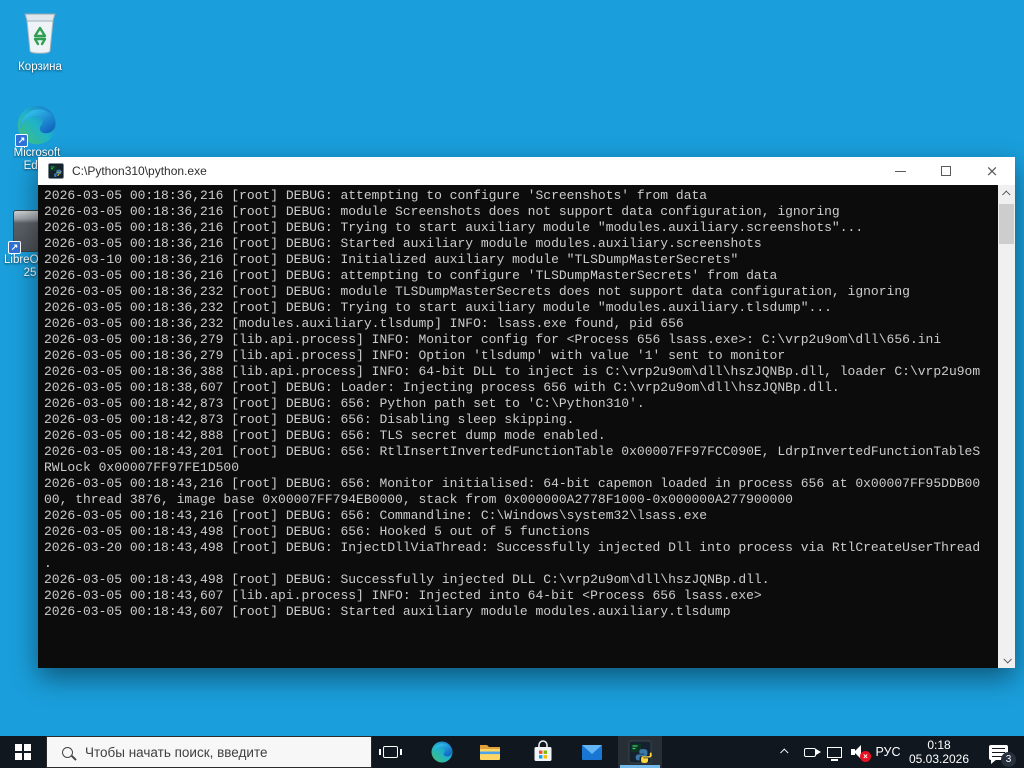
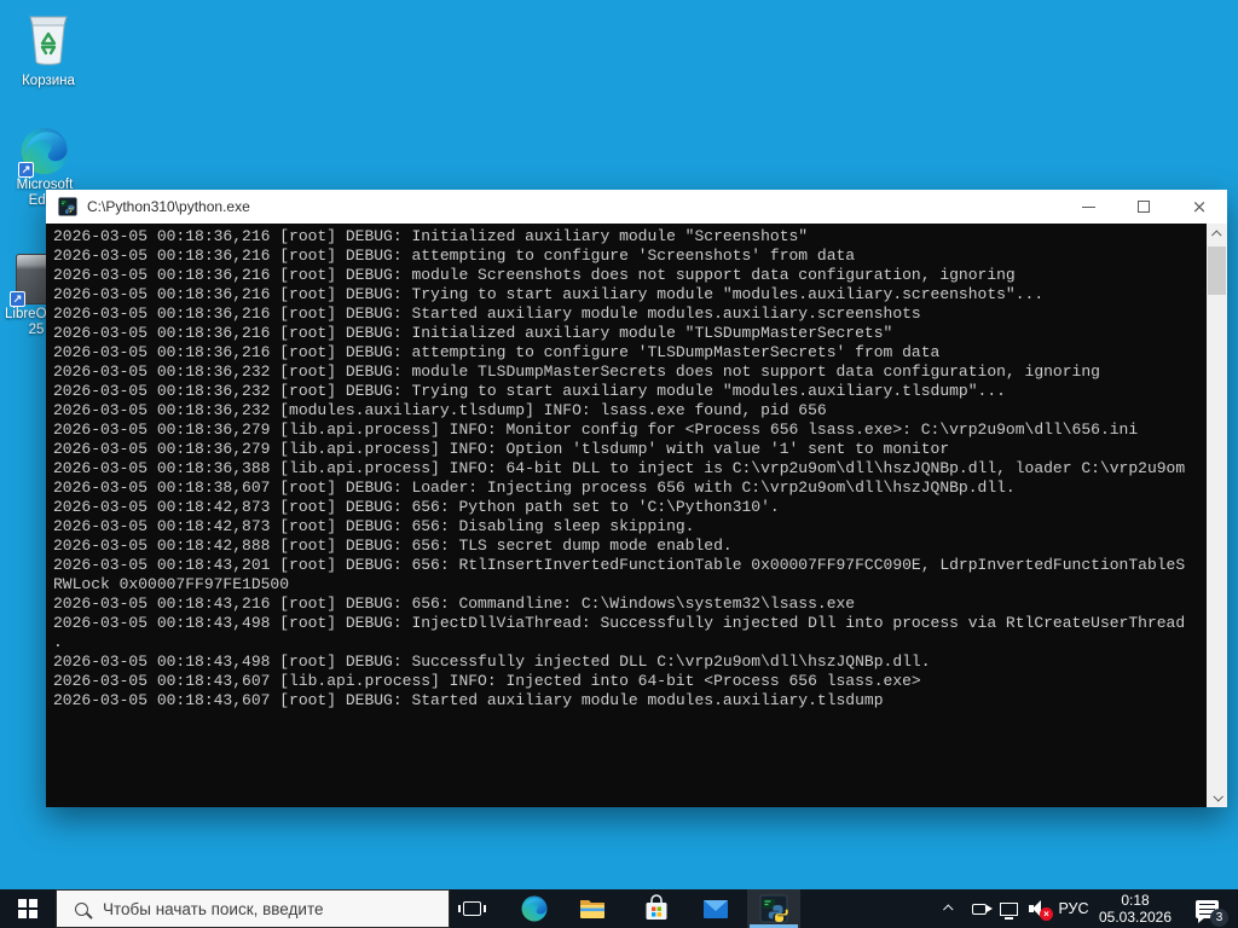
  Корзина
  ↗
  Microsoft
  ↗
  25
  C:\Python310\python.exe
  ×
+ 2026-03-05 00:18:36,216 [root] DEBUG: Initialized auxiliary module "Screenshots"
  2026-03-05 00:18:36,216 [root] DEBUG: attempting to configure 'Screenshots' from data
  2026-03-05 00:18:36,216 [root] DEBUG: module Screenshots does not support data configuration, ignoring
  2026-03-05 00:18:36,216 [root] DEBUG: Trying to start auxiliary module "modules.auxiliary.screenshots"...
  2026-03-05 00:18:36,216 [root] DEBUG: Started auxiliary module modules.auxiliary.screenshots
- 2026-03-10 00:18:36,216 [root] DEBUG: Initialized auxiliary module "TLSDumpMasterSecrets"
+ 2026-03-05 00:18:36,216 [root] DEBUG: Initialized auxiliary module "TLSDumpMasterSecrets"
  2026-03-05 00:18:36,216 [root] DEBUG: attempting to configure 'TLSDumpMasterSecrets' from data
  2026-03-05 00:18:36,232 [root] DEBUG: module TLSDumpMasterSecrets does not support data configuration, ignoring
  2026-03-05 00:18:36,232 [root] DEBUG: Trying to start auxiliary module "modules.auxiliary.tlsdump"...
  2026-03-05 00:18:36,232 [modules.auxiliary.tlsdump] INFO: lsass.exe found, pid 656
  2026-03-05 00:18:36,279 [lib.api.process] INFO: Monitor config for <Process 656 lsass.exe>: C:\vrp2u9om\dll\656.ini
  2026-03-05 00:18:36,279 [lib.api.process] INFO: Option 'tlsdump' with value '1' sent to monitor
  2026-03-05 00:18:36,388 [lib.api.process] INFO: 64-bit DLL to inject is C:\vrp2u9om\dll\hszJQNBp.dll, loader C:\vrp2u9om
  2026-03-05 00:18:38,607 [root] DEBUG: Loader: Injecting process 656 with C:\vrp2u9om\dll\hszJQNBp.dll.
  2026-03-05 00:18:42,873 [root] DEBUG: 656: Python path set to 'C:\Python310'.
  2026-03-05 00:18:42,873 [root] DEBUG: 656: Disabling sleep skipping.
  2026-03-05 00:18:42,888 [root] DEBUG: 656: TLS secret dump mode enabled.
  2026-03-05 00:18:43,201 [root] DEBUG: 656: RtlInsertInvertedFunctionTable 0x00007FF97FCC090E, LdrpInvertedFunctionTableS
  RWLock 0x00007FF97FE1D500
- 2026-03-05 00:18:43,216 [root] DEBUG: 656: Monitor initialised: 64-bit capemon loaded in process 656 at 0x00007FF95DDB00
- 00, thread 3876, image base 0x00007FF794EB0000, stack from 0x000000A2778F1000-0x000000A277900000
  2026-03-05 00:18:43,216 [root] DEBUG: 656: Commandline: C:\Windows\system32\lsass.exe
- 2026-03-05 00:18:43,498 [root] DEBUG: 656: Hooked 5 out of 5 functions
- 2026-03-20 00:18:43,498 [root] DEBUG: InjectDllViaThread: Successfully injected Dll into process via RtlCreateUserThread
+ 2026-03-05 00:18:43,498 [root] DEBUG: InjectDllViaThread: Successfully injected Dll into process via RtlCreateUserThread
  .
  2026-03-05 00:18:43,498 [root] DEBUG: Successfully injected DLL C:\vrp2u9om\dll\hszJQNBp.dll.
  2026-03-05 00:18:43,607 [lib.api.process] INFO: Injected into 64-bit <Process 656 lsass.exe>
  2026-03-05 00:18:43,607 [root] DEBUG: Started auxiliary module modules.auxiliary.tlsdump
  Чтобы начать поиск, введите
  ×
  РУС
  0:18
  05.03.2026
  3
